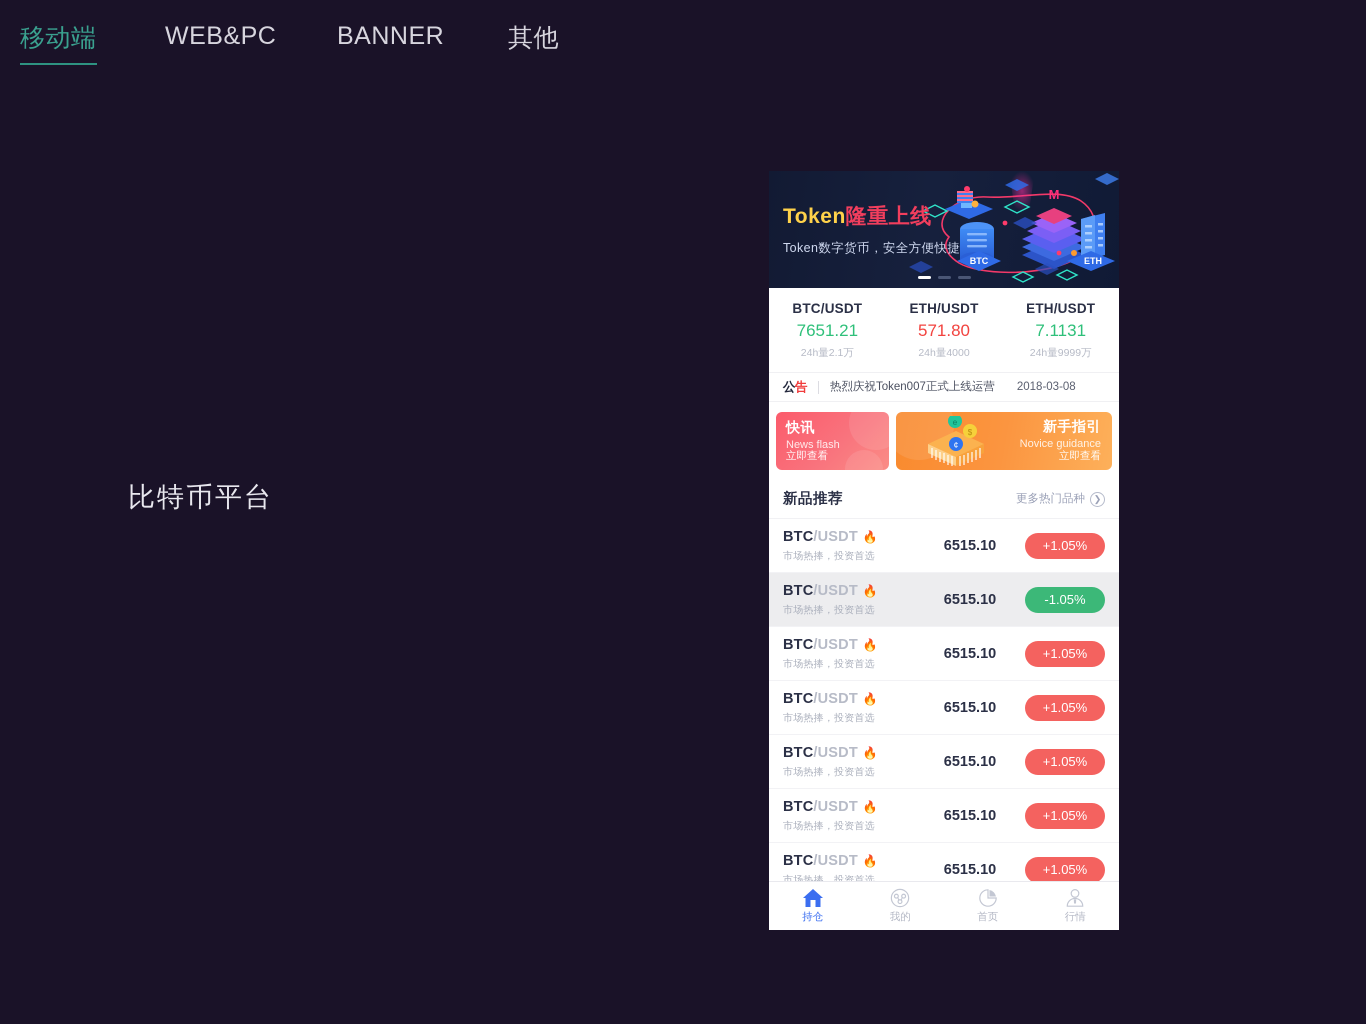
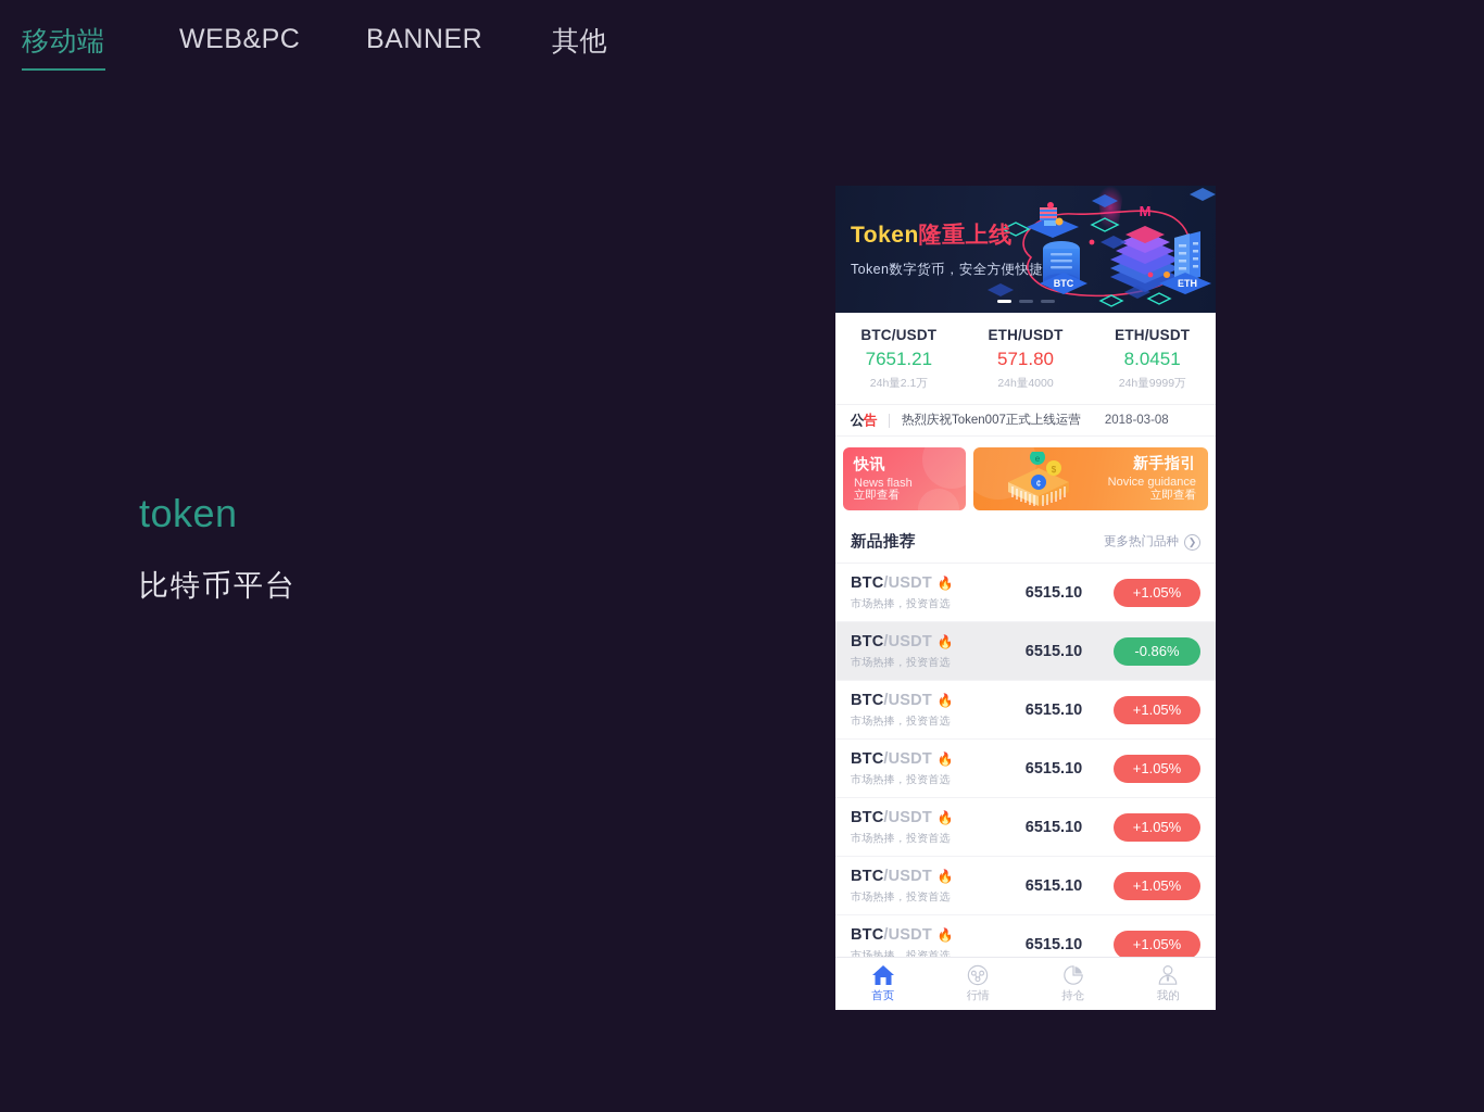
  移动端
  WEB&PC
  BANNER
  其他
+ token
  比特币平台
  M
  BTC
  ETH
  Token隆重上线
  Token数字货币，安全方便快捷
  BTC/USDT
  7651.21
  24h量2.1万
  ETH/USDT
  571.80
  24h量4000
  ETH/USDT
- 7.1131
+ 8.0451
  24h量9999万
  公告
  热烈庆祝Token007正式上线运营
  2018-03-08
  快讯
  News flash
  立即查看
  ¢
  $
  e
  新手指引
  Novice guidance
  立即查看
  新品推荐
  更多热门品种
  ❯
  BTC
  /USDT
  🔥
  市场热捧，投资首选
  6515.10
  +1.05%
  BTC
  /USDT
  🔥
  市场热捧，投资首选
  6515.10
- -1.05%
+ -0.86%
  BTC
  /USDT
  🔥
  市场热捧，投资首选
  6515.10
  +1.05%
  BTC
  /USDT
  🔥
  市场热捧，投资首选
  6515.10
  +1.05%
  BTC
  /USDT
  🔥
  市场热捧，投资首选
  6515.10
  +1.05%
  BTC
  /USDT
  🔥
  市场热捧，投资首选
  6515.10
  +1.05%
  BTC
  /USDT
  🔥
  市场热捧，投资首选
  6515.10
  +1.05%
- 持仓
+ 首页
- 我的
+ 行情
- 首页
+ 持仓
- 行情
+ 我的
